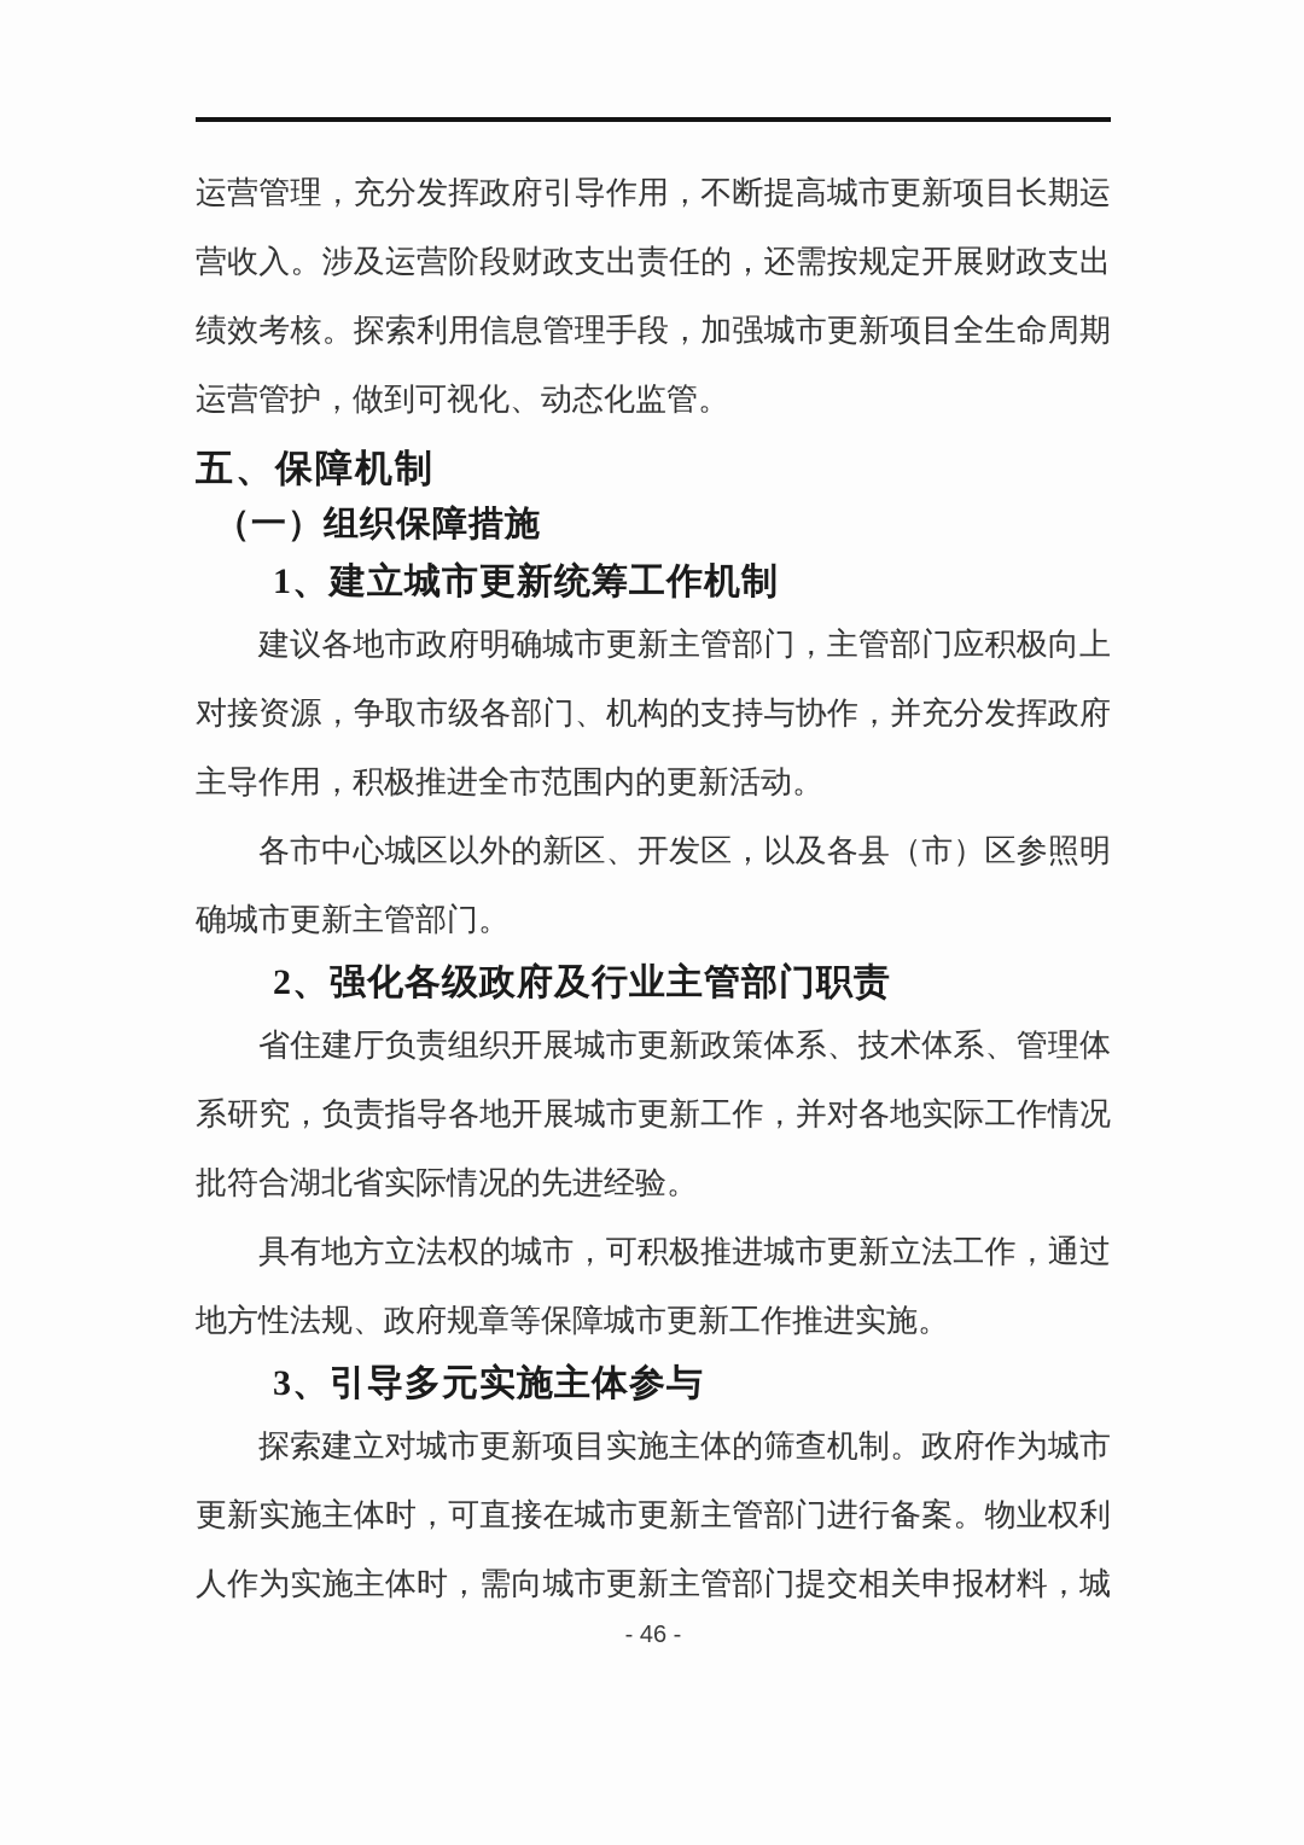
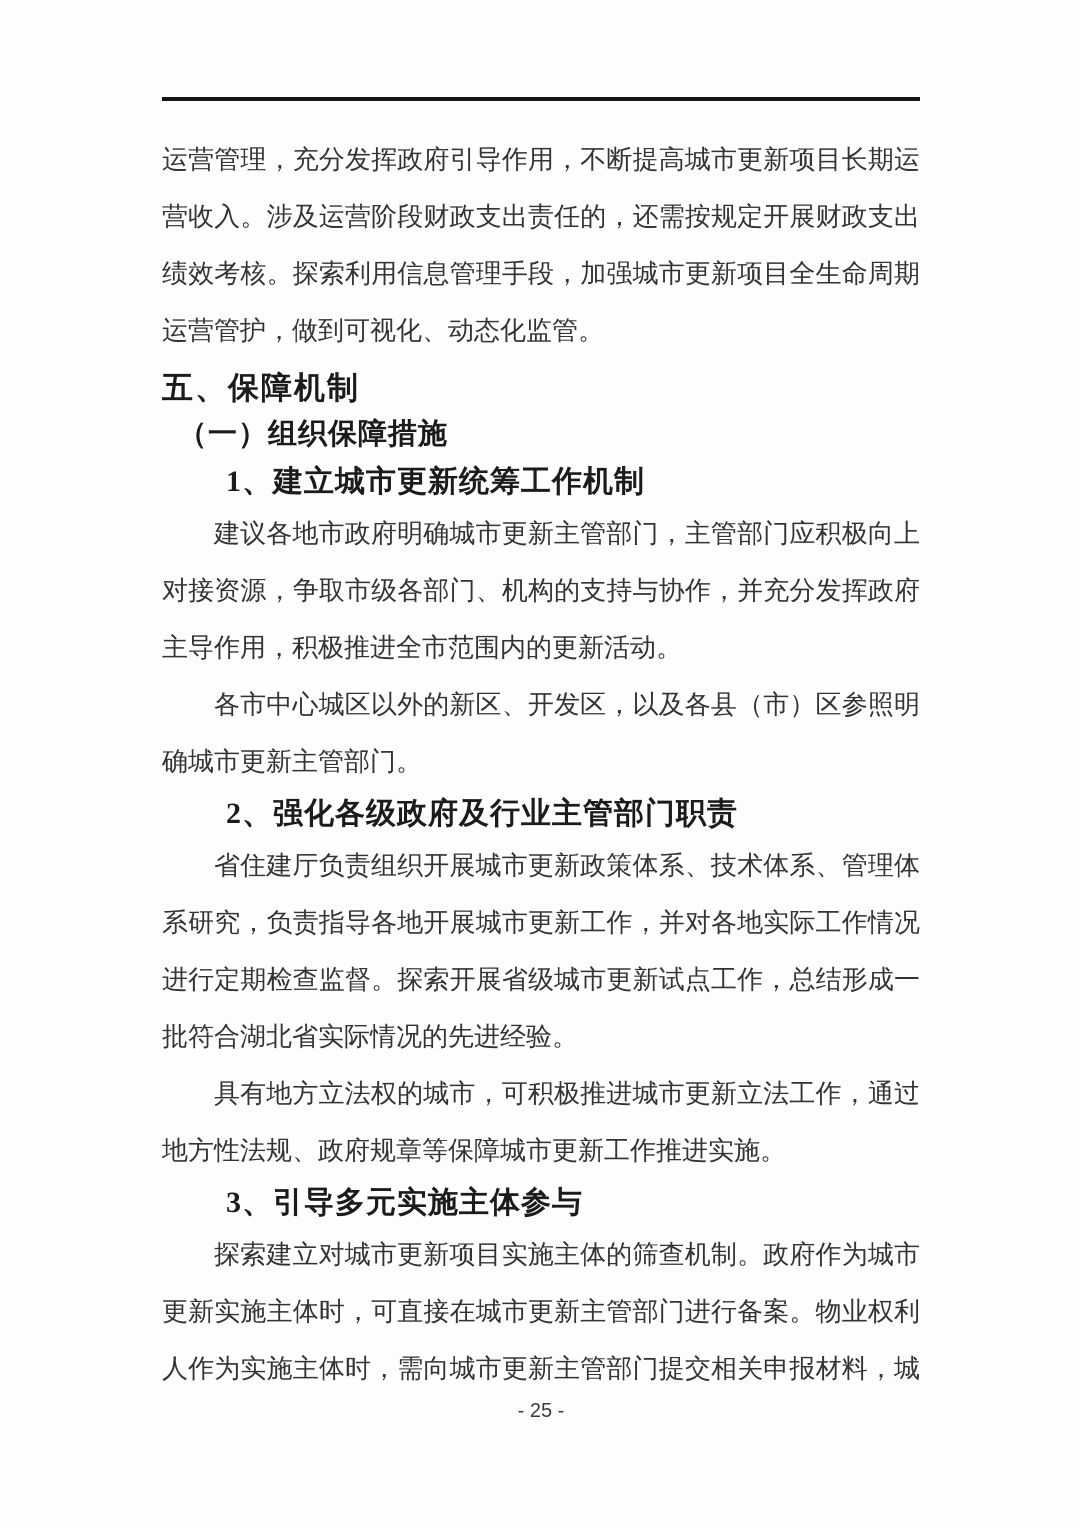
  运营管理，充分发挥政府引导作用，不断提高城市更新项目长期运
  营收入。涉及运营阶段财政支出责任的，还需按规定开展财政支出
  绩效考核。探索利用信息管理手段，加强城市更新项目全生命周期
  运营管护，做到可视化、动态化监管。
  五、保障机制
  （一）组织保障措施
  1、建立城市更新统筹工作机制
  建议各地市政府明确城市更新主管部门，主管部门应积极向上
  对接资源，争取市级各部门、机构的支持与协作，并充分发挥政府
  主导作用，积极推进全市范围内的更新活动。
  各市中心城区以外的新区、开发区，以及各县（市）区参照明
  确城市更新主管部门。
  2、强化各级政府及行业主管部门职责
  省住建厅负责组织开展城市更新政策体系、技术体系、管理体
  系研究，负责指导各地开展城市更新工作，并对各地实际工作情况
+ 进行定期检查监督。探索开展省级城市更新试点工作，总结形成一
  批符合湖北省实际情况的先进经验。
  具有地方立法权的城市，可积极推进城市更新立法工作，通过
  地方性法规、政府规章等保障城市更新工作推进实施。
  3、引导多元实施主体参与
  探索建立对城市更新项目实施主体的筛查机制。政府作为城市
  更新实施主体时，可直接在城市更新主管部门进行备案。物业权利
  人作为实施主体时，需向城市更新主管部门提交相关申报材料，城
- - 46 -
+ - 25 -
